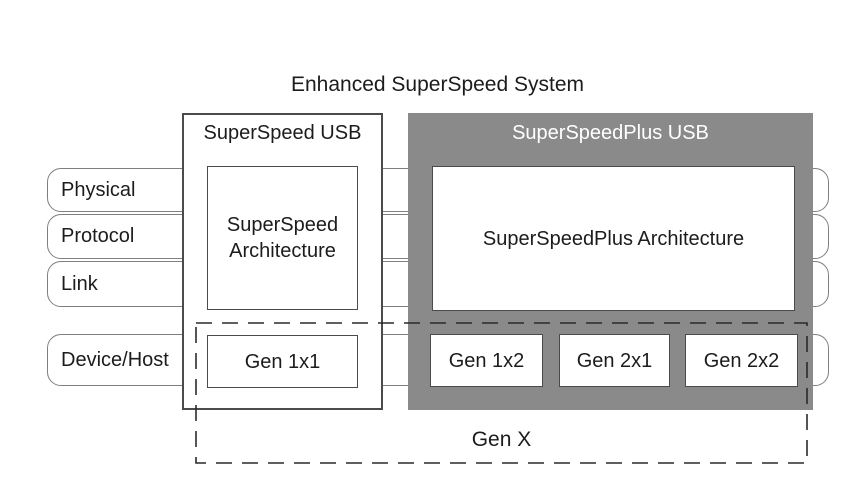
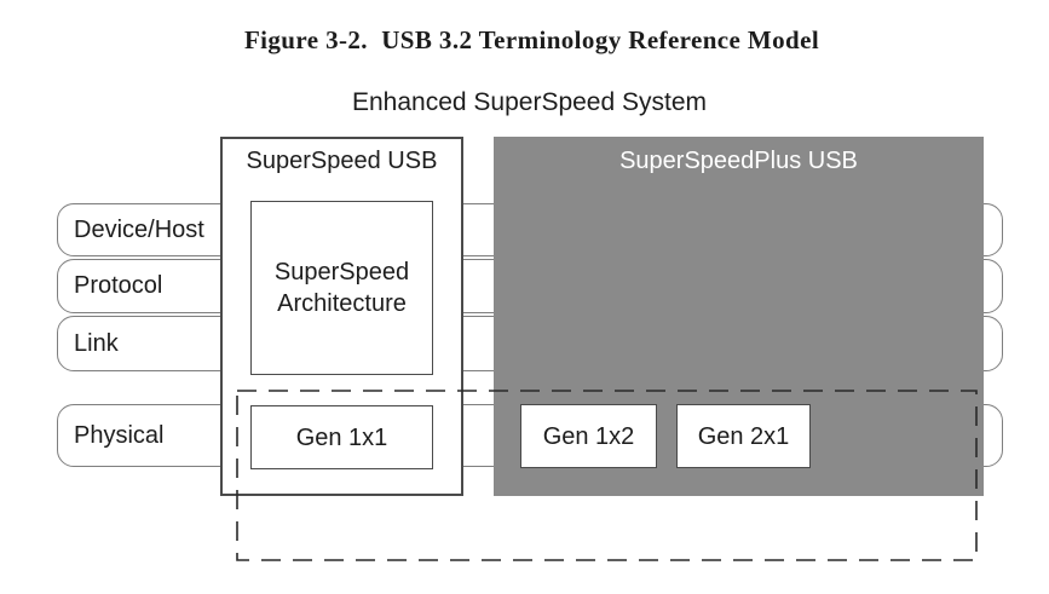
+ Figure 3-2. USB 3.2 Terminology Reference Model
  Enhanced SuperSpeed System
- Physical
+ Device/Host
  Protocol
  Link
- Device/Host
+ Physical
  SuperSpeed USB
  SuperSpeedPlus USB
  SuperSpeed Architecture
- SuperSpeedPlus Architecture
  Gen 1x1
  Gen 1x2
  Gen 2x1
- Gen 2x2
- Gen X
